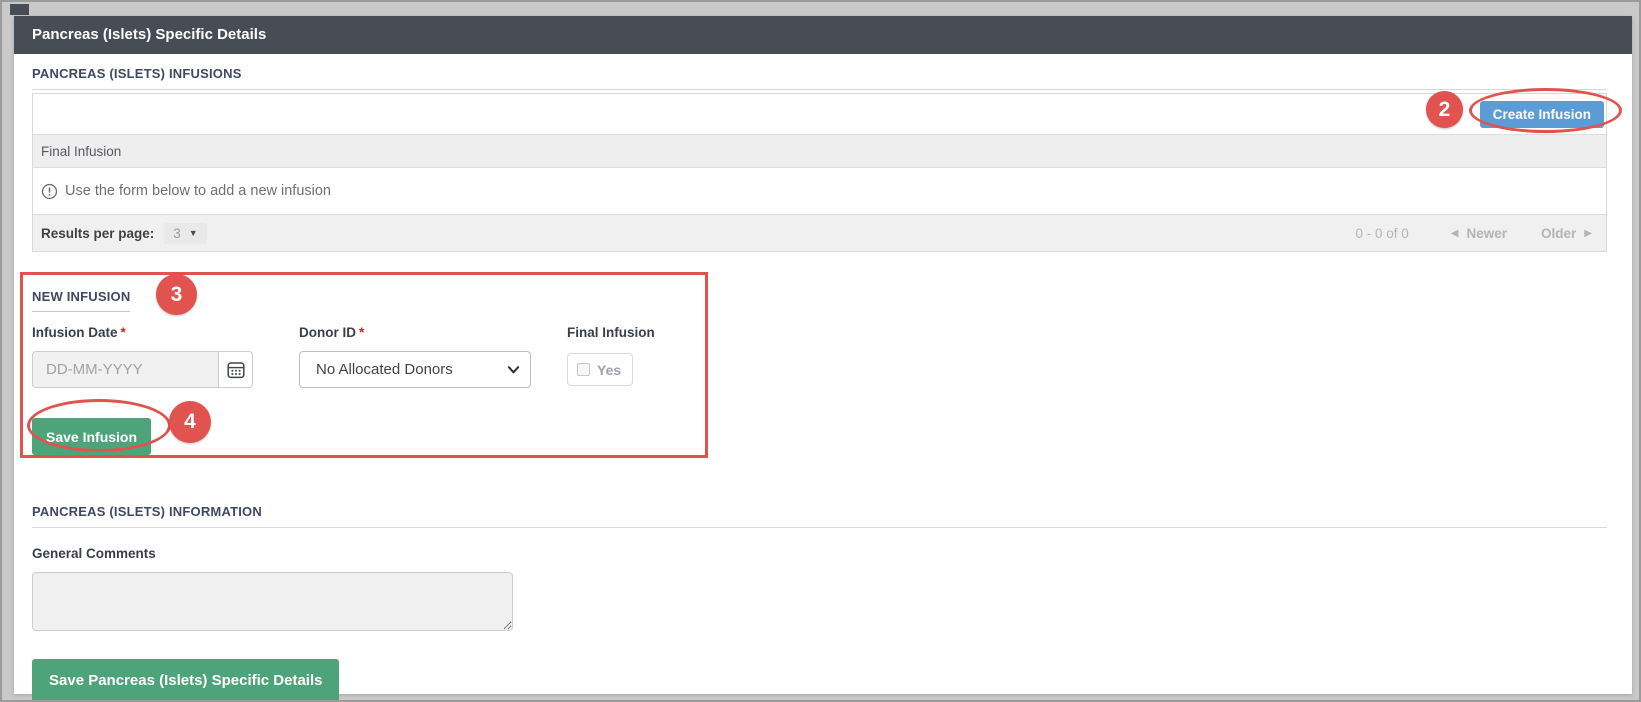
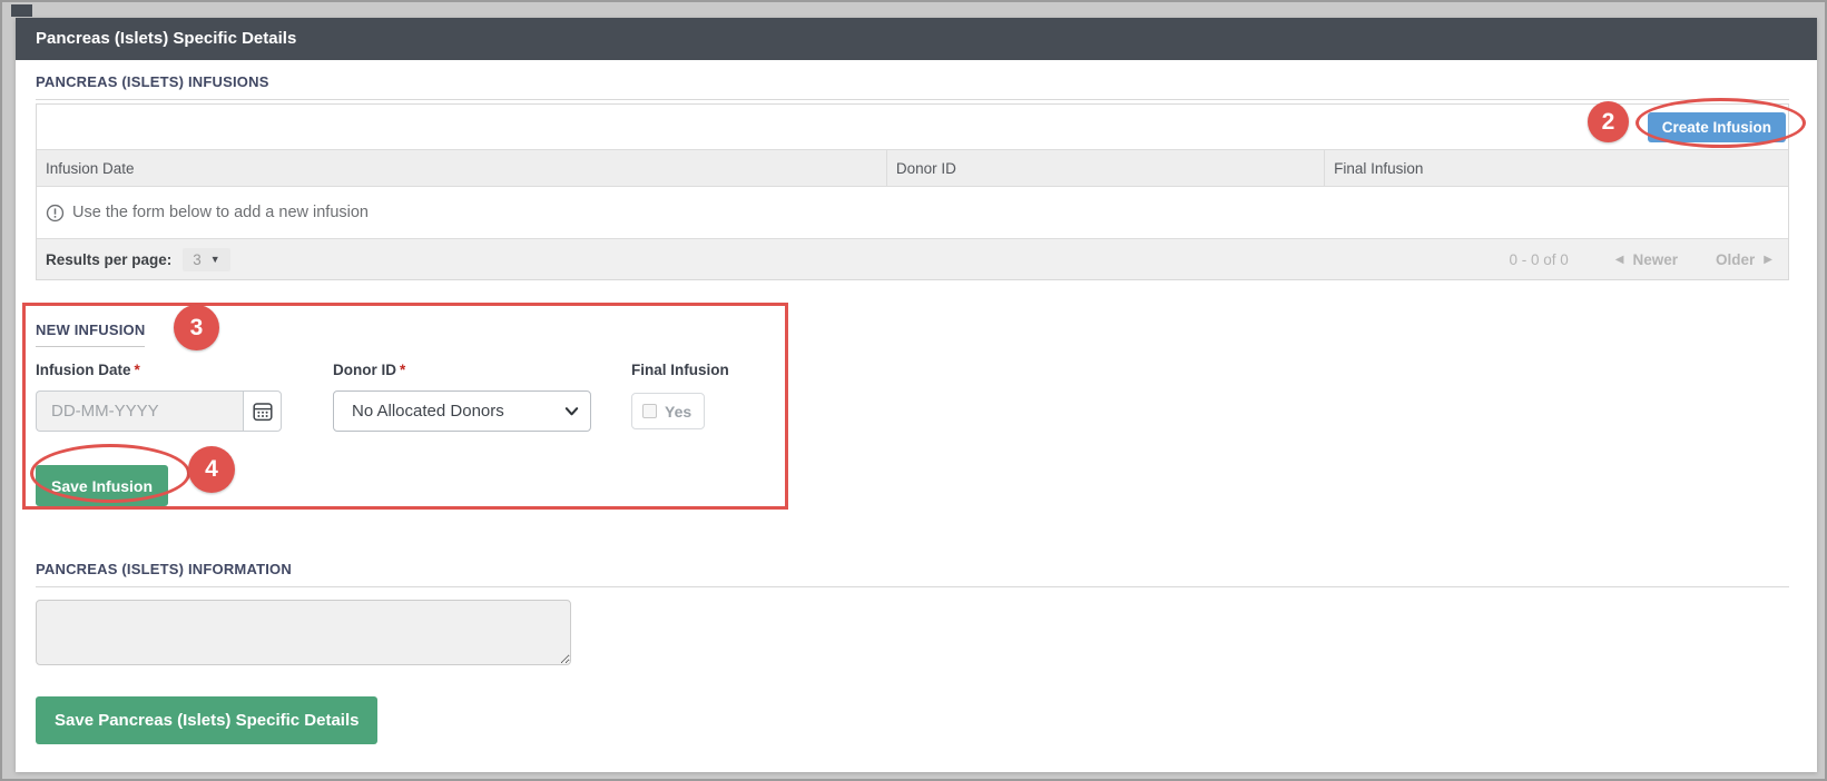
  Pancreas (Islets) Specific Details
  PANCREAS (ISLETS) INFUSIONS
  Create Infusion
+ Infusion Date
+ Donor ID
  Final Infusion
  Use the form below to add a new infusion
  Results per page:
  3
  ▼
  0 - 0 of 0
  ◀
  Newer
  Older
  ▶
  NEW INFUSION
  Infusion Date *
  DD-MM-YYYY
  Donor ID *
  No Allocated Donors
  Final Infusion
  Yes
  Save Infusion
  PANCREAS (ISLETS) INFORMATION
- General Comments
  Save Pancreas (Islets) Specific Details
  2
  3
  4
